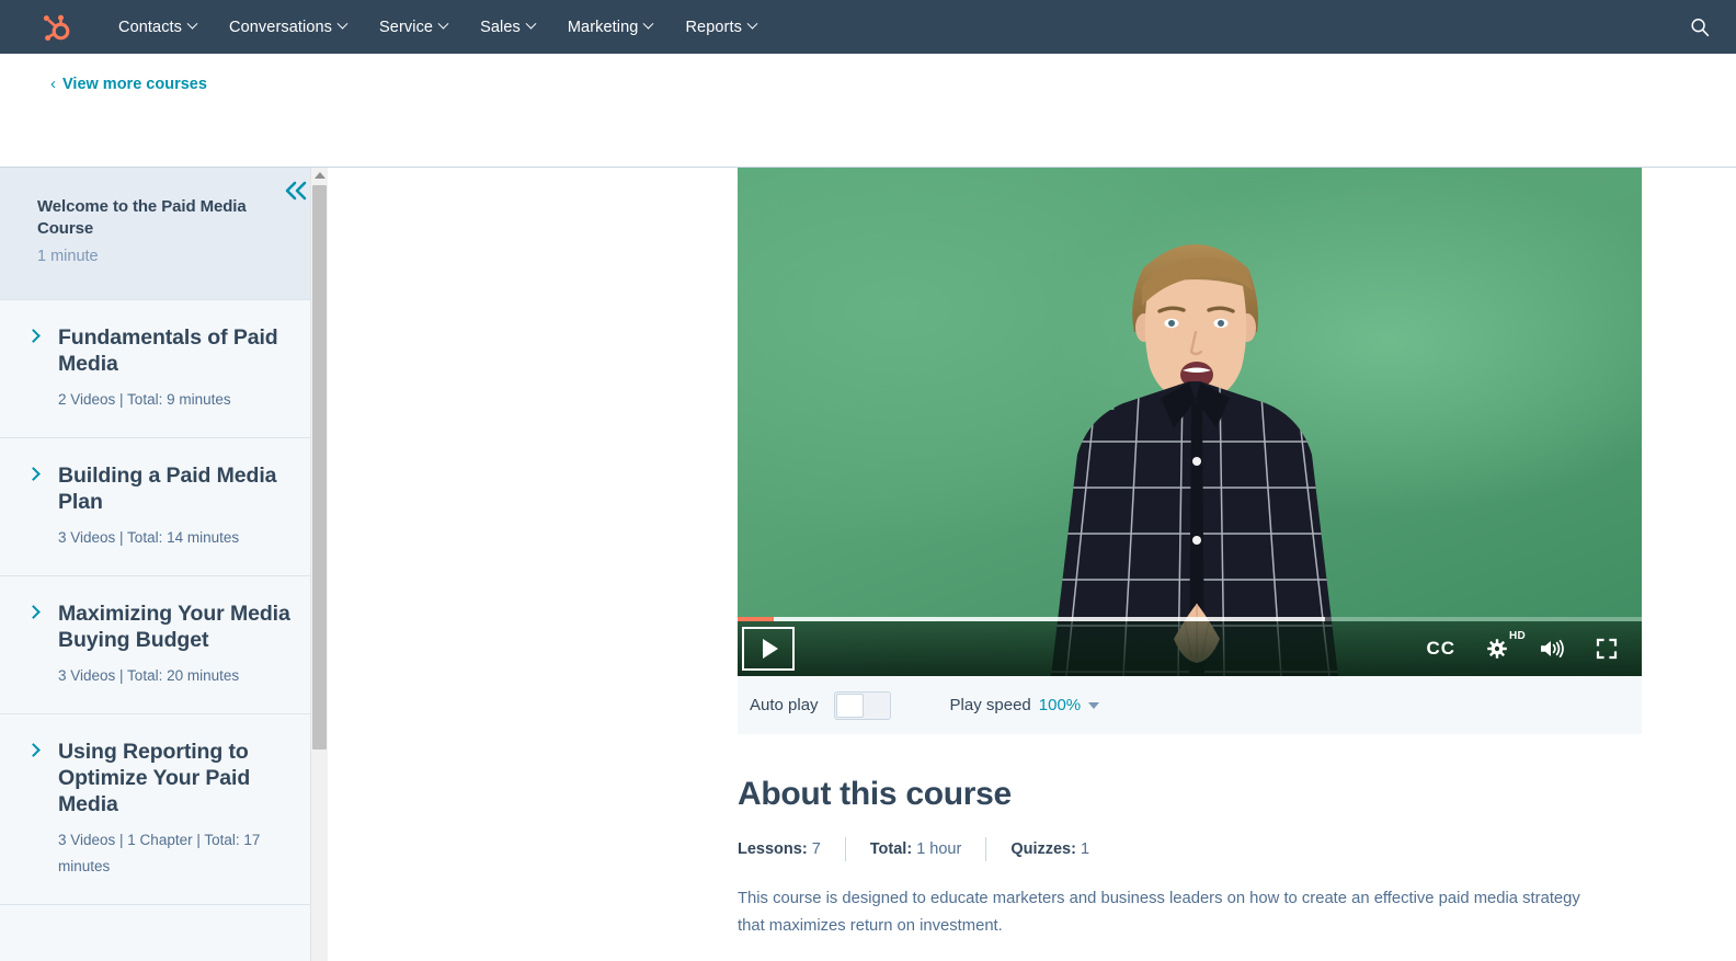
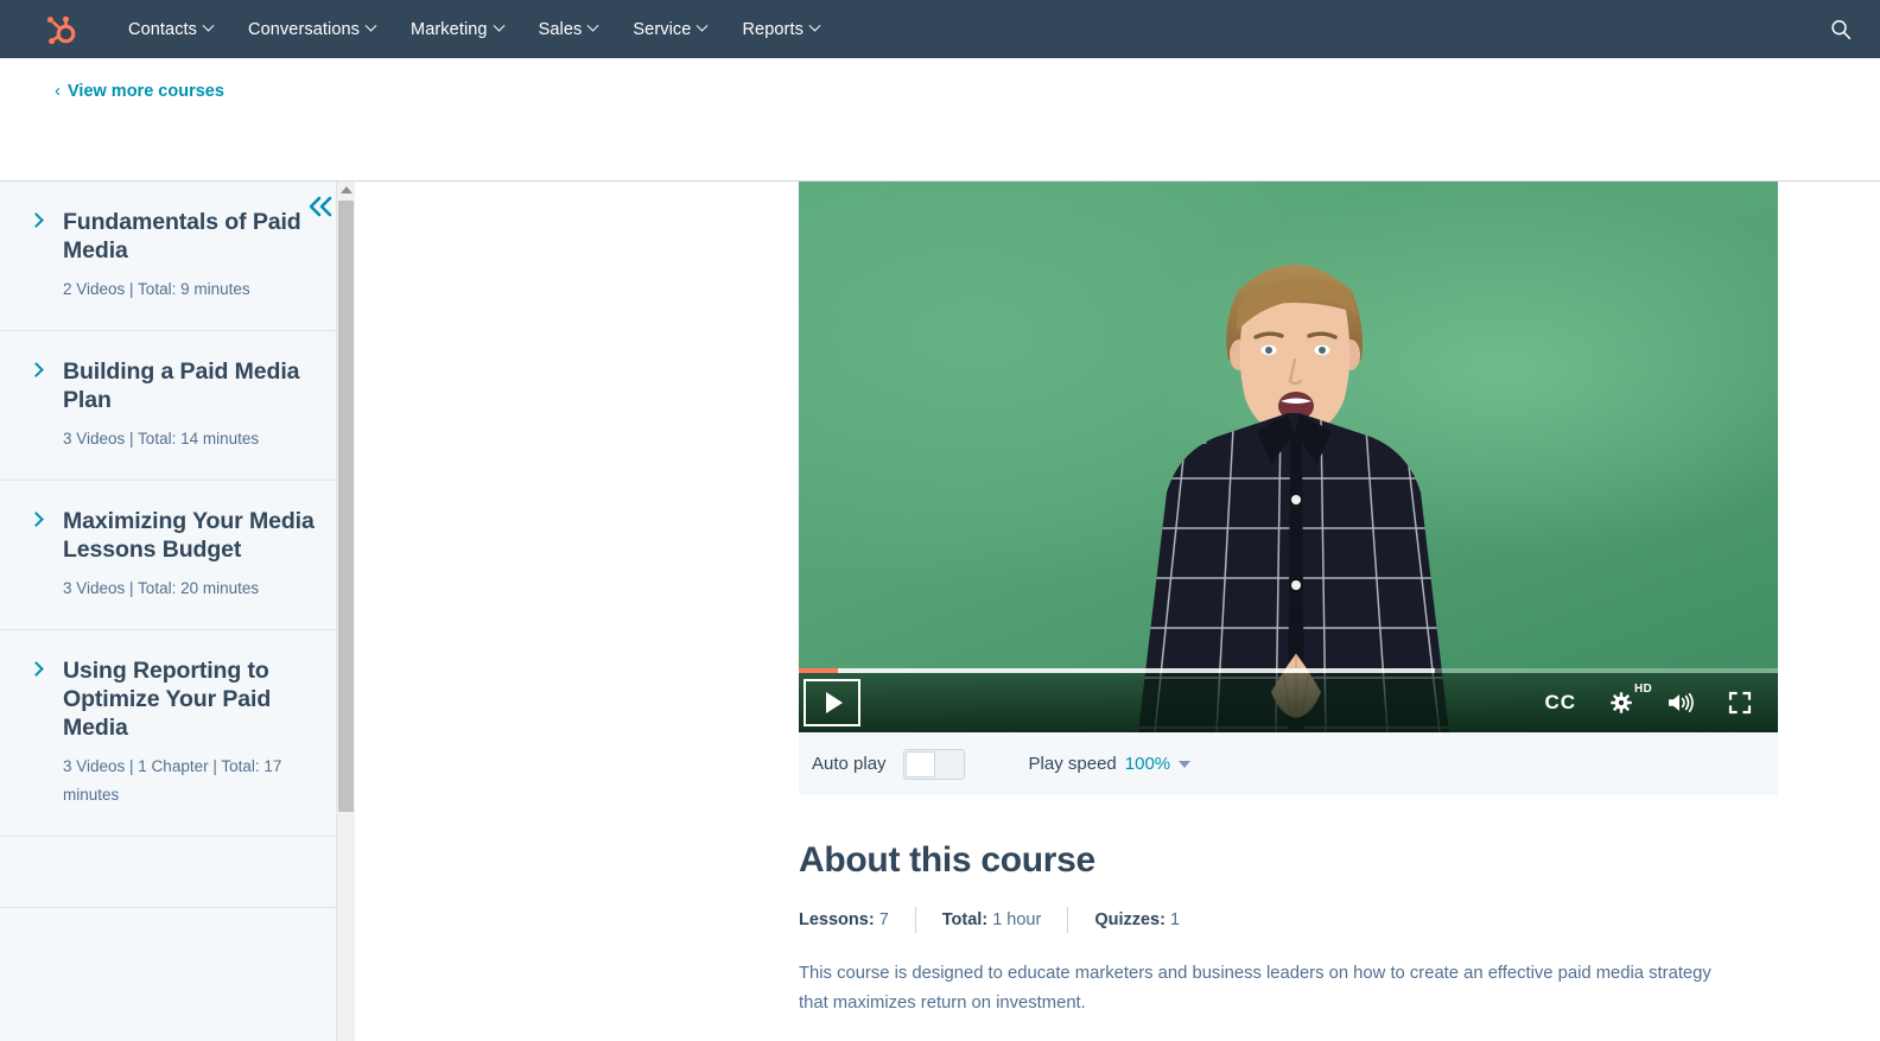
  Contacts
  Conversations
- Service
+ Marketing
  Sales
- Marketing
+ Service
  Reports
  ‹
  View more courses
- Welcome to the Paid Media Course
- 1 minute
  Fundamentals of Paid Media
  2 Videos | Total: 9 minutes
  Building a Paid Media Plan
  3 Videos | Total: 14 minutes
- Maximizing Your Media Buying Budget
+ Maximizing Your Media Lessons Budget
  3 Videos | Total: 20 minutes
  Using Reporting to Optimize Your Paid Media
  3 Videos | 1 Chapter | Total: 17 minutes
  CC
  HD
  Auto play
  Play speed
  100%
  About this course
  Lessons: 7
  Total: 1 hour
  Quizzes: 1
  This course is designed to educate marketers and business leaders on how to create an effective paid media strategy that maximizes return on investment.
